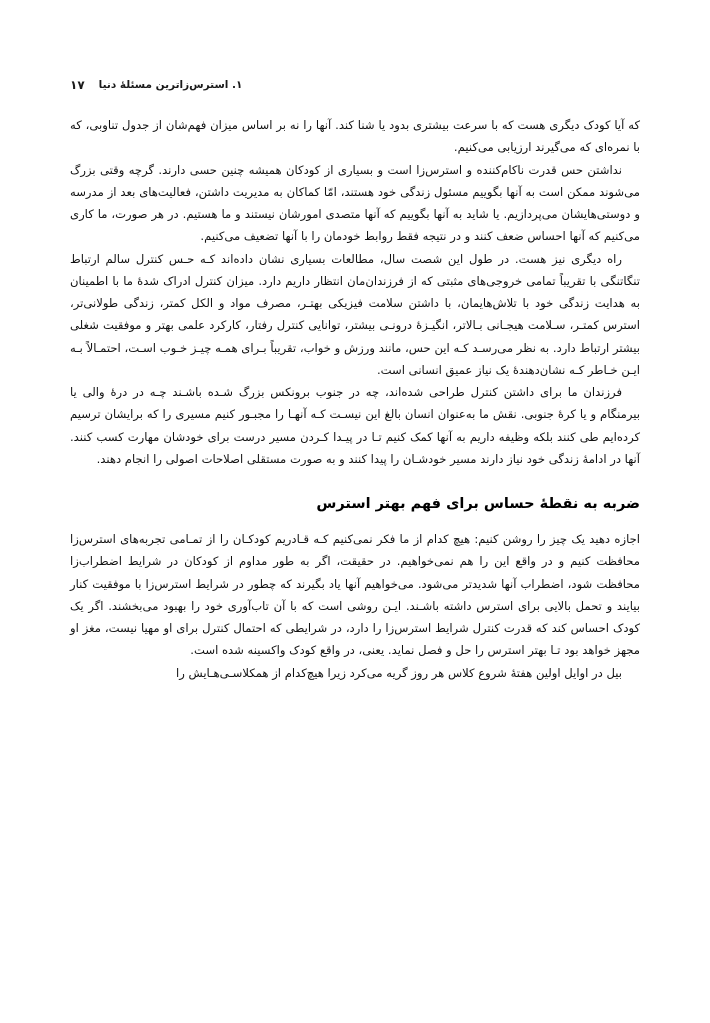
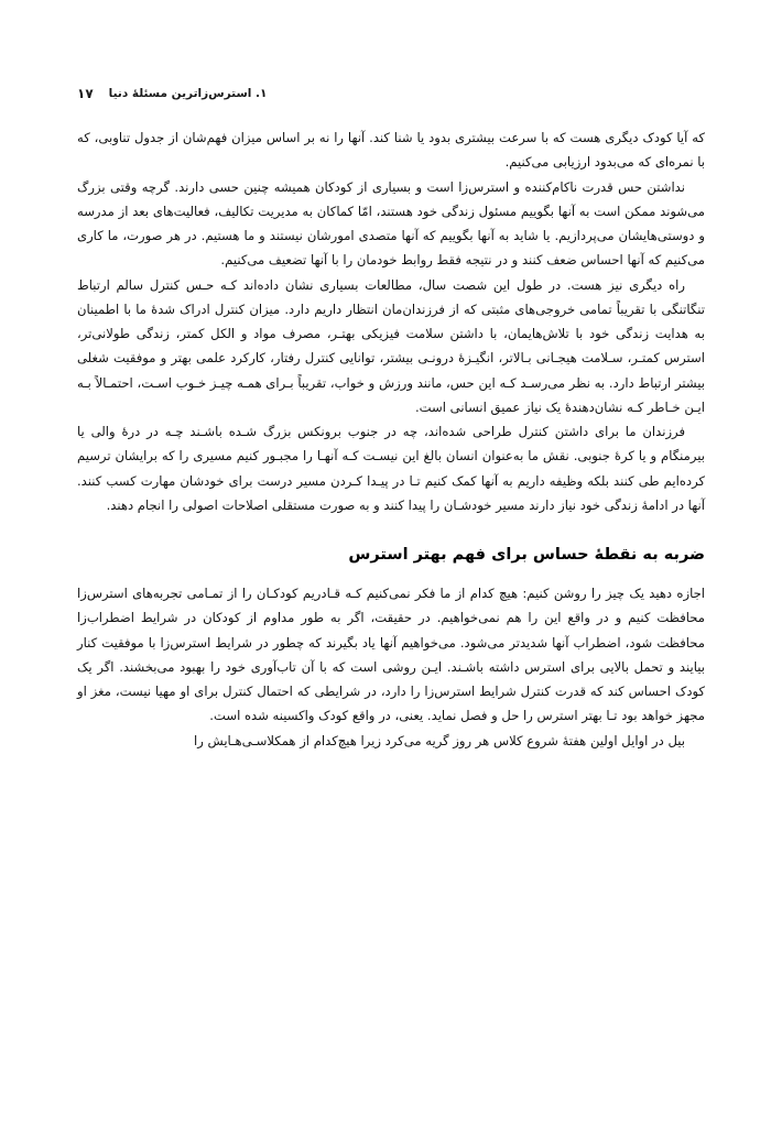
  ۱۷
  ۱. استرس‌زاترین مسئلۀ دنیا
- که آیا کودک دیگری هست که با سرعت بیشتری بدود یا شنا کند. آنها را نه بر اساس میزان فهم‌شان از جدول تناوبی، که با نمره‌ای که می‌گیرند ارزیابی می‌کنیم.
+ که آیا کودک دیگری هست که با سرعت بیشتری بدود یا شنا کند. آنها را نه بر اساس میزان فهم‌شان از جدول تناوبی، که با نمره‌ای که می‌بدود ارزیابی می‌کنیم.
- نداشتن حس قدرت ناکام‌کننده و استرس‌زا است و بسیاری از کودکان همیشه چنین حسی دارند. گرچه وقتی بزرگ می‌شوند ممکن است به آنها بگوییم مسئول زندگی خود هستند، امّا کماکان به مدیریت داشتن، فعالیت‌های بعد از مدرسه و دوستی‌هایشان می‌پردازیم. یا شاید به آنها بگوییم که آنها متصدی امورشان نیستند و ما هستیم. در هر صورت، ما کاری می‌کنیم که آنها احساس ضعف کنند و در نتیجه فقط روابط خودمان را با آنها تضعیف می‌کنیم.
+ نداشتن حس قدرت ناکام‌کننده و استرس‌زا است و بسیاری از کودکان همیشه چنین حسی دارند. گرچه وقتی بزرگ می‌شوند ممکن است به آنها بگوییم مسئول زندگی خود هستند، امّا کماکان به مدیریت تکالیف، فعالیت‌های بعد از مدرسه و دوستی‌هایشان می‌پردازیم. یا شاید به آنها بگوییم که آنها متصدی امورشان نیستند و ما هستیم. در هر صورت، ما کاری می‌کنیم که آنها احساس ضعف کنند و در نتیجه فقط روابط خودمان را با آنها تضعیف می‌کنیم.
  راه دیگری نیز هست. در طول این شصت سال، مطالعات بسیاری نشان داده‌اند کـه حـس کنترل سالم ارتباط تنگاتنگی با تقریباً تمامی خروجی‌های مثبتی که از فرزندان‌مان انتظار داریم دارد. میزان کنترل ادراک شدۀ ما با اطمینان به هدایت زندگی خود با تلاش‌هایمان، با داشتن سلامت فیزیکی بهتـر، مصرف مواد و الکل کمتر، زندگی طولانی‌تر، استرس کمتـر، سـلامت هیجـانی بـالاتر، انگیـزۀ درونـی بیشتر، توانایی کنترل رفتار، کارکرد علمی بهتر و موفقیت شغلی بیشتر ارتباط دارد. به نظر می‌رسـد کـه این حس، مانند ورزش و خواب، تقریباً بـرای همـه چیـز خـوب اسـت، احتمـالاً بـه ایـن خـاطر کـه نشان‌دهندۀ یک نیاز عمیق انسانی است.
  فرزندان ما برای داشتن کنترل طراحی شده‌اند، چه در جنوب برونکس بزرگ شـده باشـند چـه در درۀ والی یا بیرمنگام و یا کرۀ جنوبی. نقش ما به‌عنوان انسان بالغ این نیسـت کـه آنهـا را مجبـور کنیم مسیری را که برایشان ترسیم کرده‌ایم طی کنند بلکه وظیفه داریم به آنها کمک کنیم تـا در پیـدا کـردن مسیر درست برای خودشان مهارت کسب کنند. آنها در ادامۀ زندگی خود نیاز دارند مسیر خودشـان را پیدا کنند و به صورت مستقلی اصلاحات اصولی را انجام دهند.
  ضربه به نقطهٔ حساس برای فهم بهتر استرس
  اجازه دهید یک چیز را روشن کنیم: هیچ کدام از ما فکر نمی‌کنیم کـه قـادریم کودکـان را از تمـامی تجربه‌های استرس‌زا محافظت کنیم و در واقع این را هم نمی‌خواهیم. در حقیقت، اگر به طور مداوم از کودکان در شرایط اضطراب‌زا محافظت شود، اضطراب آنها شدیدتر می‌شود. می‌خواهیم آنها یاد بگیرند که چطور در شرایط استرس‌زا با موفقیت کنار بیایند و تحمل بالایی برای استرس داشته باشـند. ایـن روشی است که با آن تاب‌آوری خود را بهبود می‌بخشند. اگر یک کودک احساس کند که قدرت کنترل شرایط استرس‌زا را دارد، در شرایطی که احتمال کنترل برای او مهیا نیست، مغز او مجهز خواهد بود تـا بهتر استرس را حل و فصل نماید. یعنی، در واقع کودک واکسینه شده است.
  بیل در اوایل اولین هفتۀ شروع کلاس هر روز گریه می‌کرد زیرا هیچ‌کدام از همکلاسـی‌هـایش را
